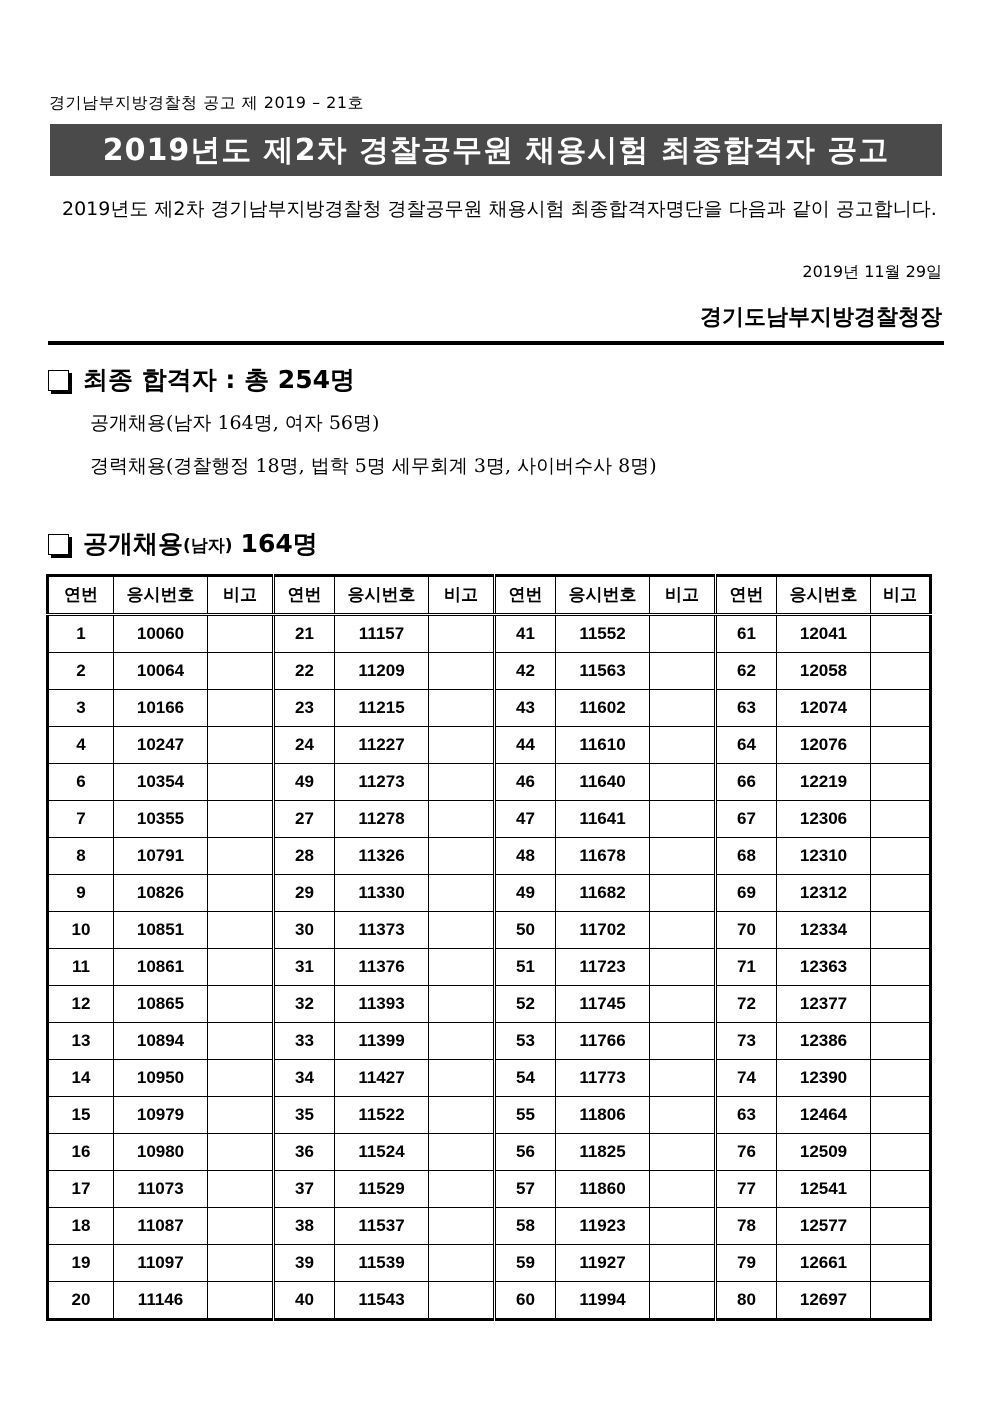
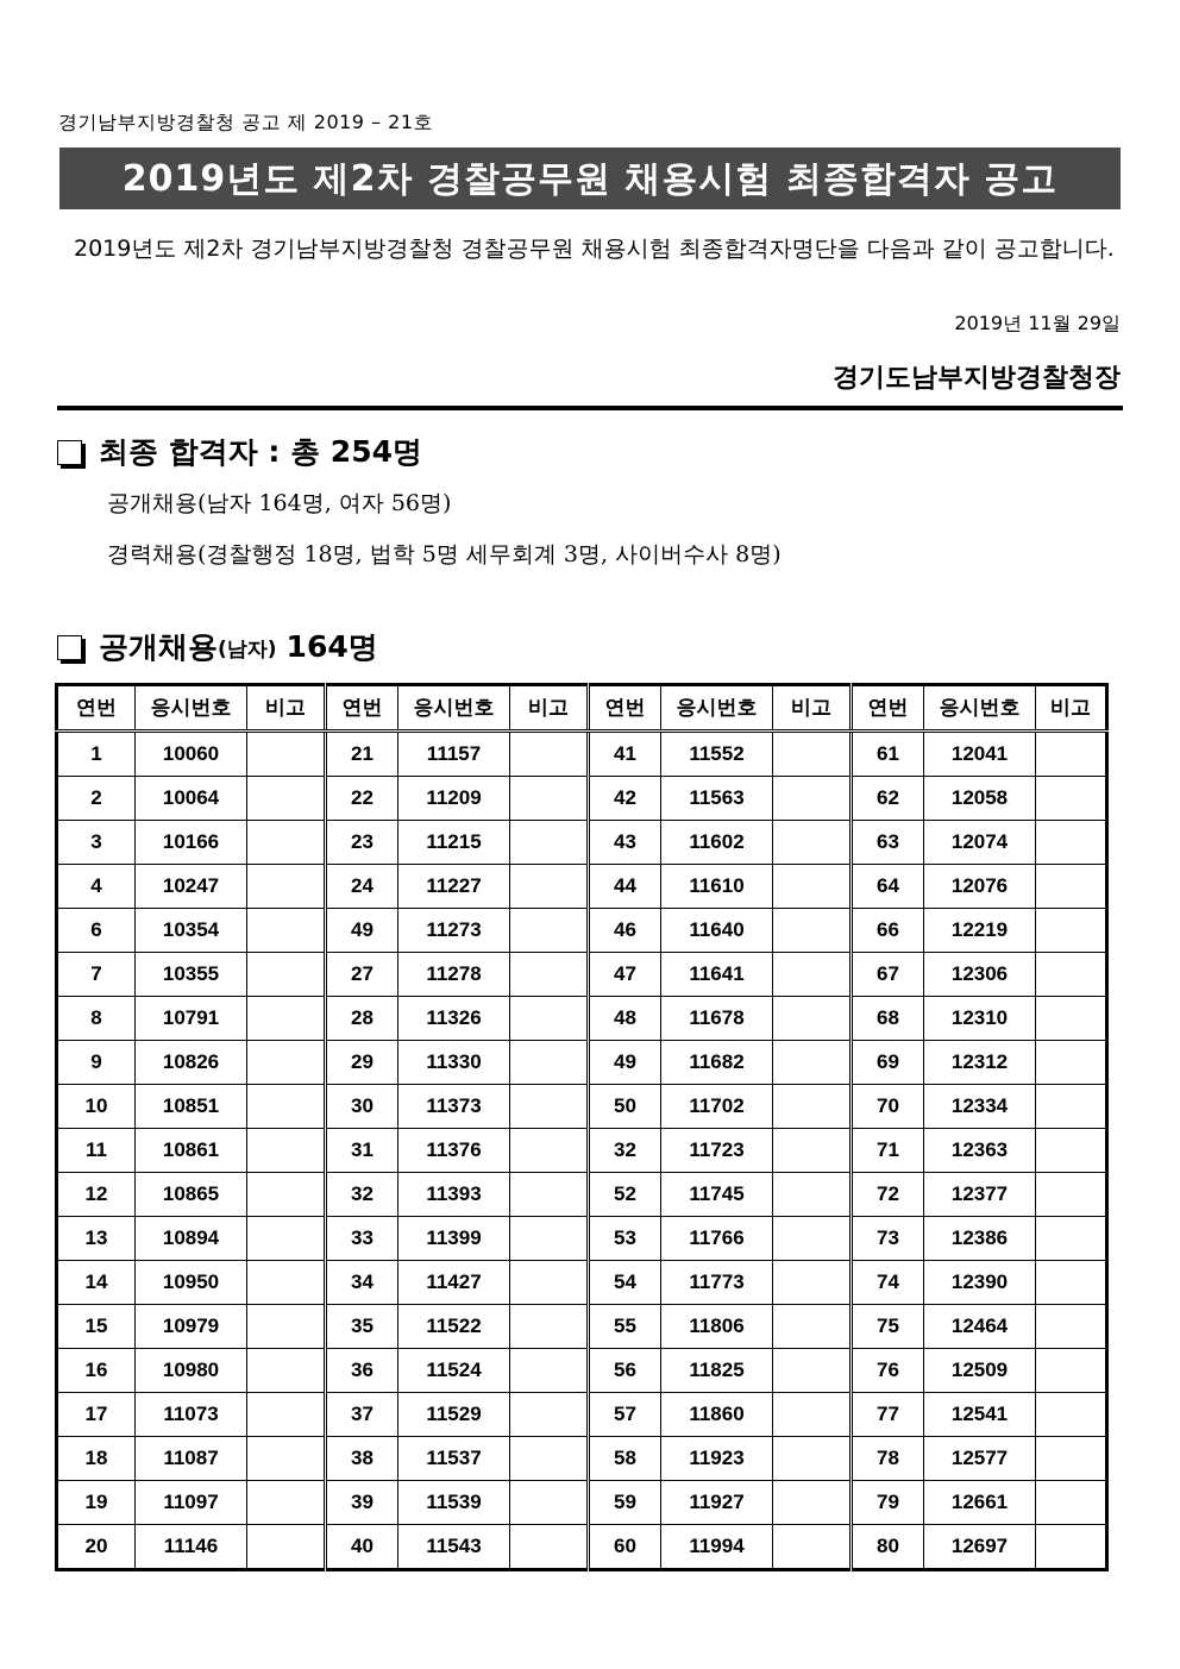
  경기남부지방경찰청 공고 제 2019 – 21호
  2019년도 제2차 경찰공무원 채용시험 최종합격자 공고
  2019년도 제2차 경기남부지방경찰청 경찰공무원 채용시험 최종합격자명단을 다음과 같이 공고합니다.
  2019년 11월 29일
  경기도남부지방경찰청장
  최종 합격자 : 총 254명
  공개채용(남자 164명, 여자 56명)
  경력채용(경찰행정 18명, 법학 5명 세무회계 3명, 사이버수사 8명)
  공개채용
  (남자)
  164명
  연번	응시번호	비고	연번	응시번호	비고	연번	응시번호	비고	연번	응시번호	비고
  1	10060		21	11157		41	11552		61	12041
  2	10064		22	11209		42	11563		62	12058
  3	10166		23	11215		43	11602		63	12074
  4	10247		24	11227		44	11610		64	12076
  6	10354		49	11273		46	11640		66	12219
  7	10355		27	11278		47	11641		67	12306
  8	10791		28	11326		48	11678		68	12310
  9	10826		29	11330		49	11682		69	12312
  10	10851		30	11373		50	11702		70	12334
- 11	10861		31	11376		51	11723		71	12363
+ 11	10861		31	11376		32	11723		71	12363
  12	10865		32	11393		52	11745		72	12377
  13	10894		33	11399		53	11766		73	12386
  14	10950		34	11427		54	11773		74	12390
- 15	10979		35	11522		55	11806		63	12464
+ 15	10979		35	11522		55	11806		75	12464
  16	10980		36	11524		56	11825		76	12509
  17	11073		37	11529		57	11860		77	12541
  18	11087		38	11537		58	11923		78	12577
  19	11097		39	11539		59	11927		79	12661
  20	11146		40	11543		60	11994		80	12697
